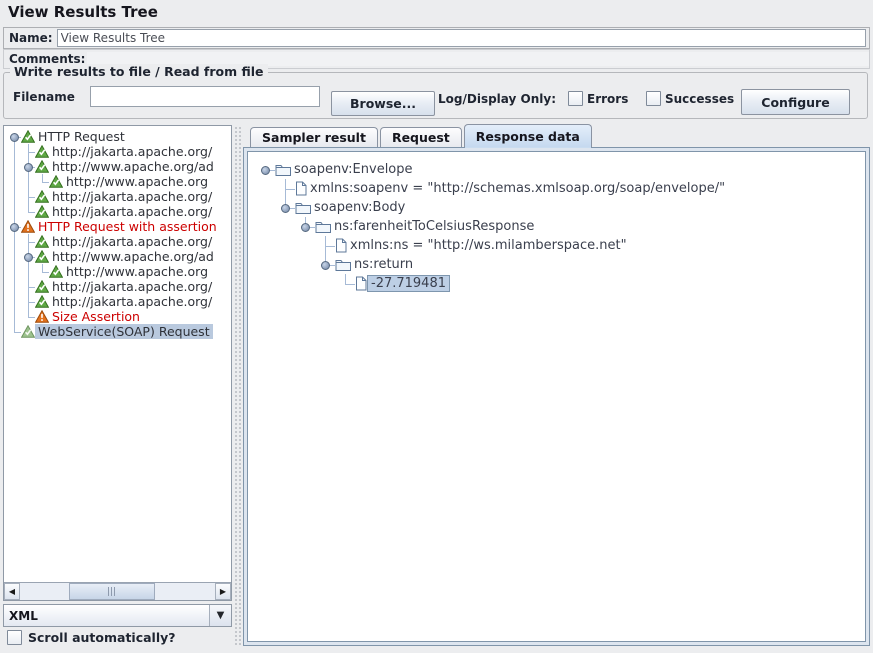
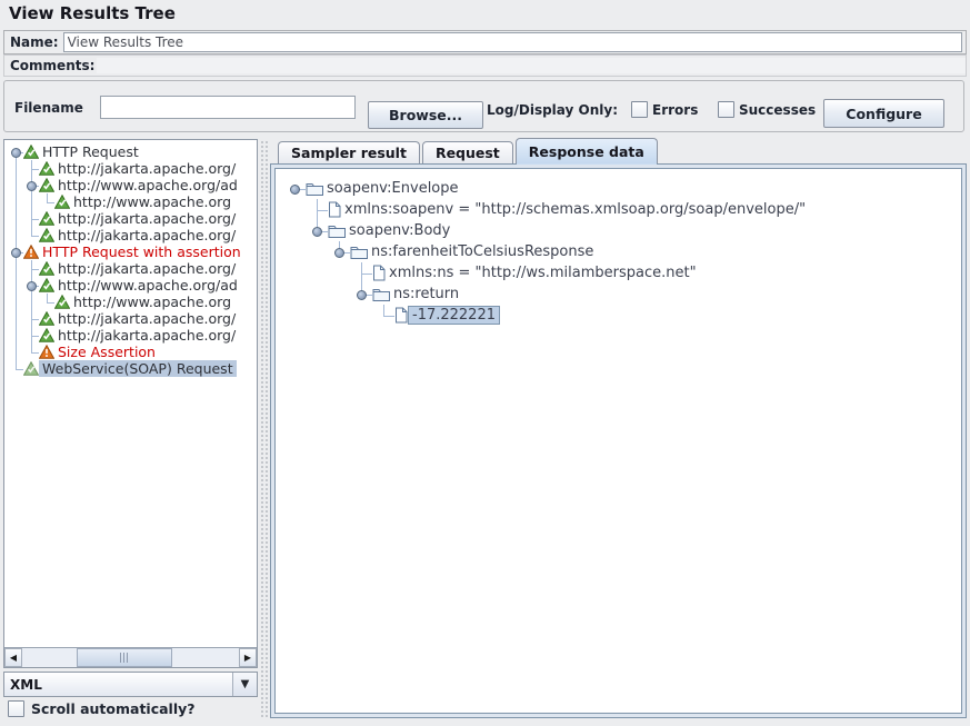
  View Results Tree
  Name:
  View Results Tree
  Comments:
- Write results to file / Read from file
  Filename
  Browse...
  Log/Display Only:
  Errors
  Successes
  Configure
  HTTP Request
  http://jakarta.apache.org/
  http://www.apache.org/ad
  http://www.apache.org
  http://jakarta.apache.org/
  http://jakarta.apache.org/
  HTTP Request with assertion
  http://jakarta.apache.org/
  http://www.apache.org/ad
  http://www.apache.org
  http://jakarta.apache.org/
  http://jakarta.apache.org/
  Size Assertion
  WebService(SOAP) Request
  ◀
  ▶
  XML
  ▼
  Scroll automatically?
  Sampler result
  Request
  Response data
  soapenv:Envelope
  xmlns:soapenv = "http://schemas.xmlsoap.org/soap/envelope/"
  soapenv:Body
  ns:farenheitToCelsiusResponse
  xmlns:ns = "http://ws.milamberspace.net"
  ns:return
- -27.719481
+ -17.222221
